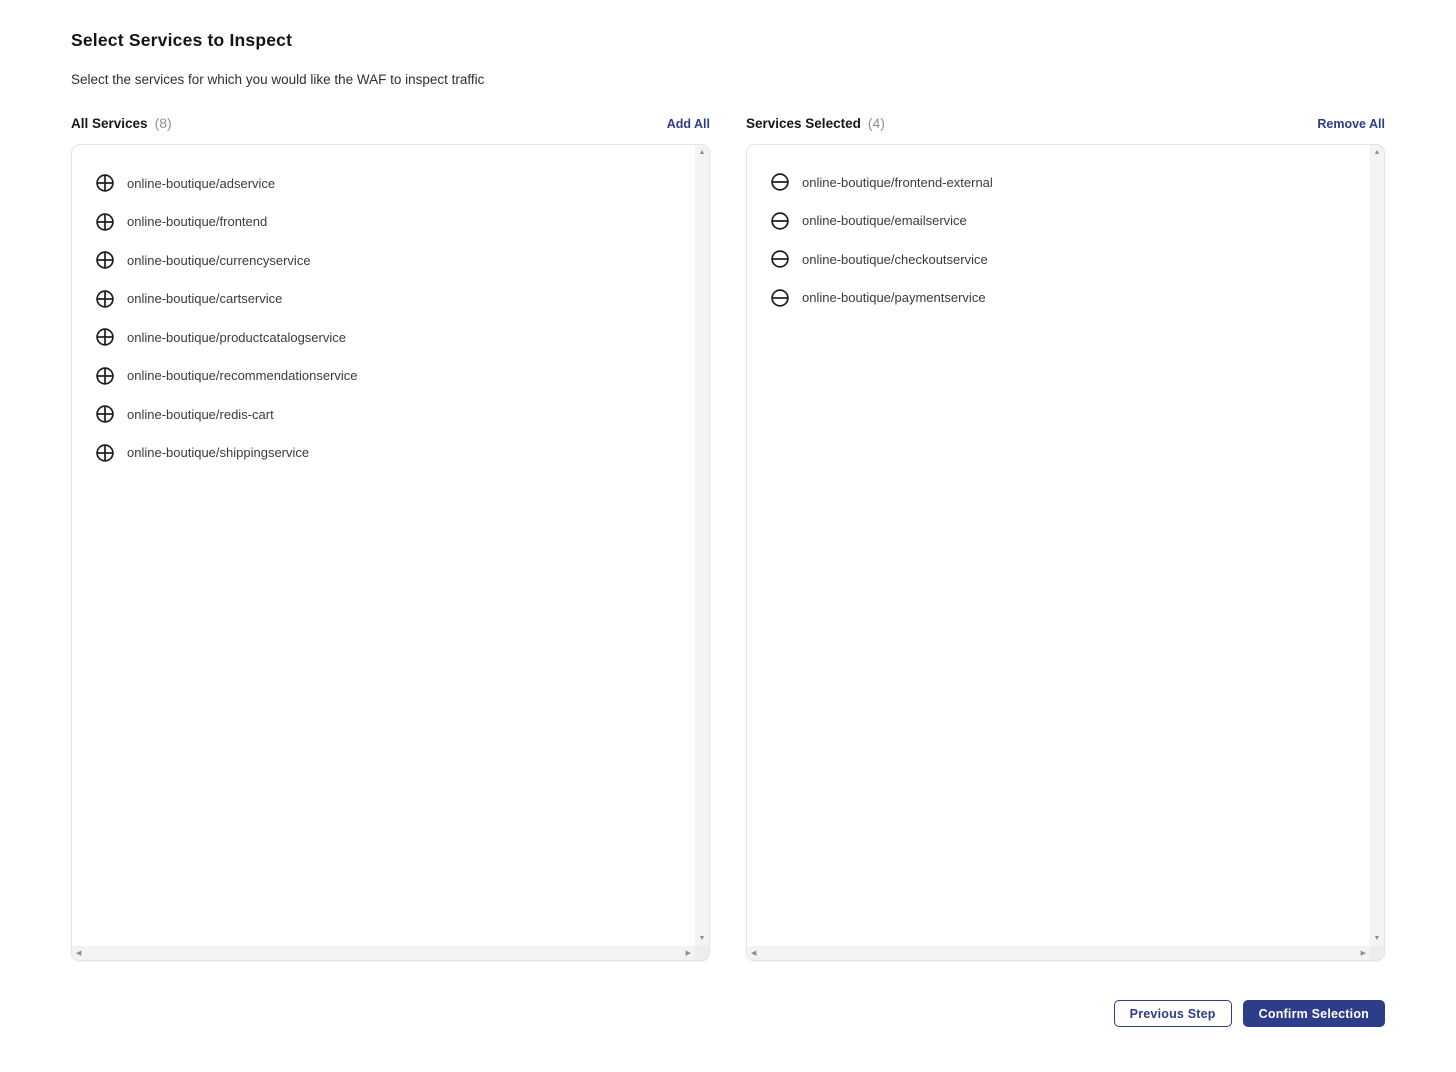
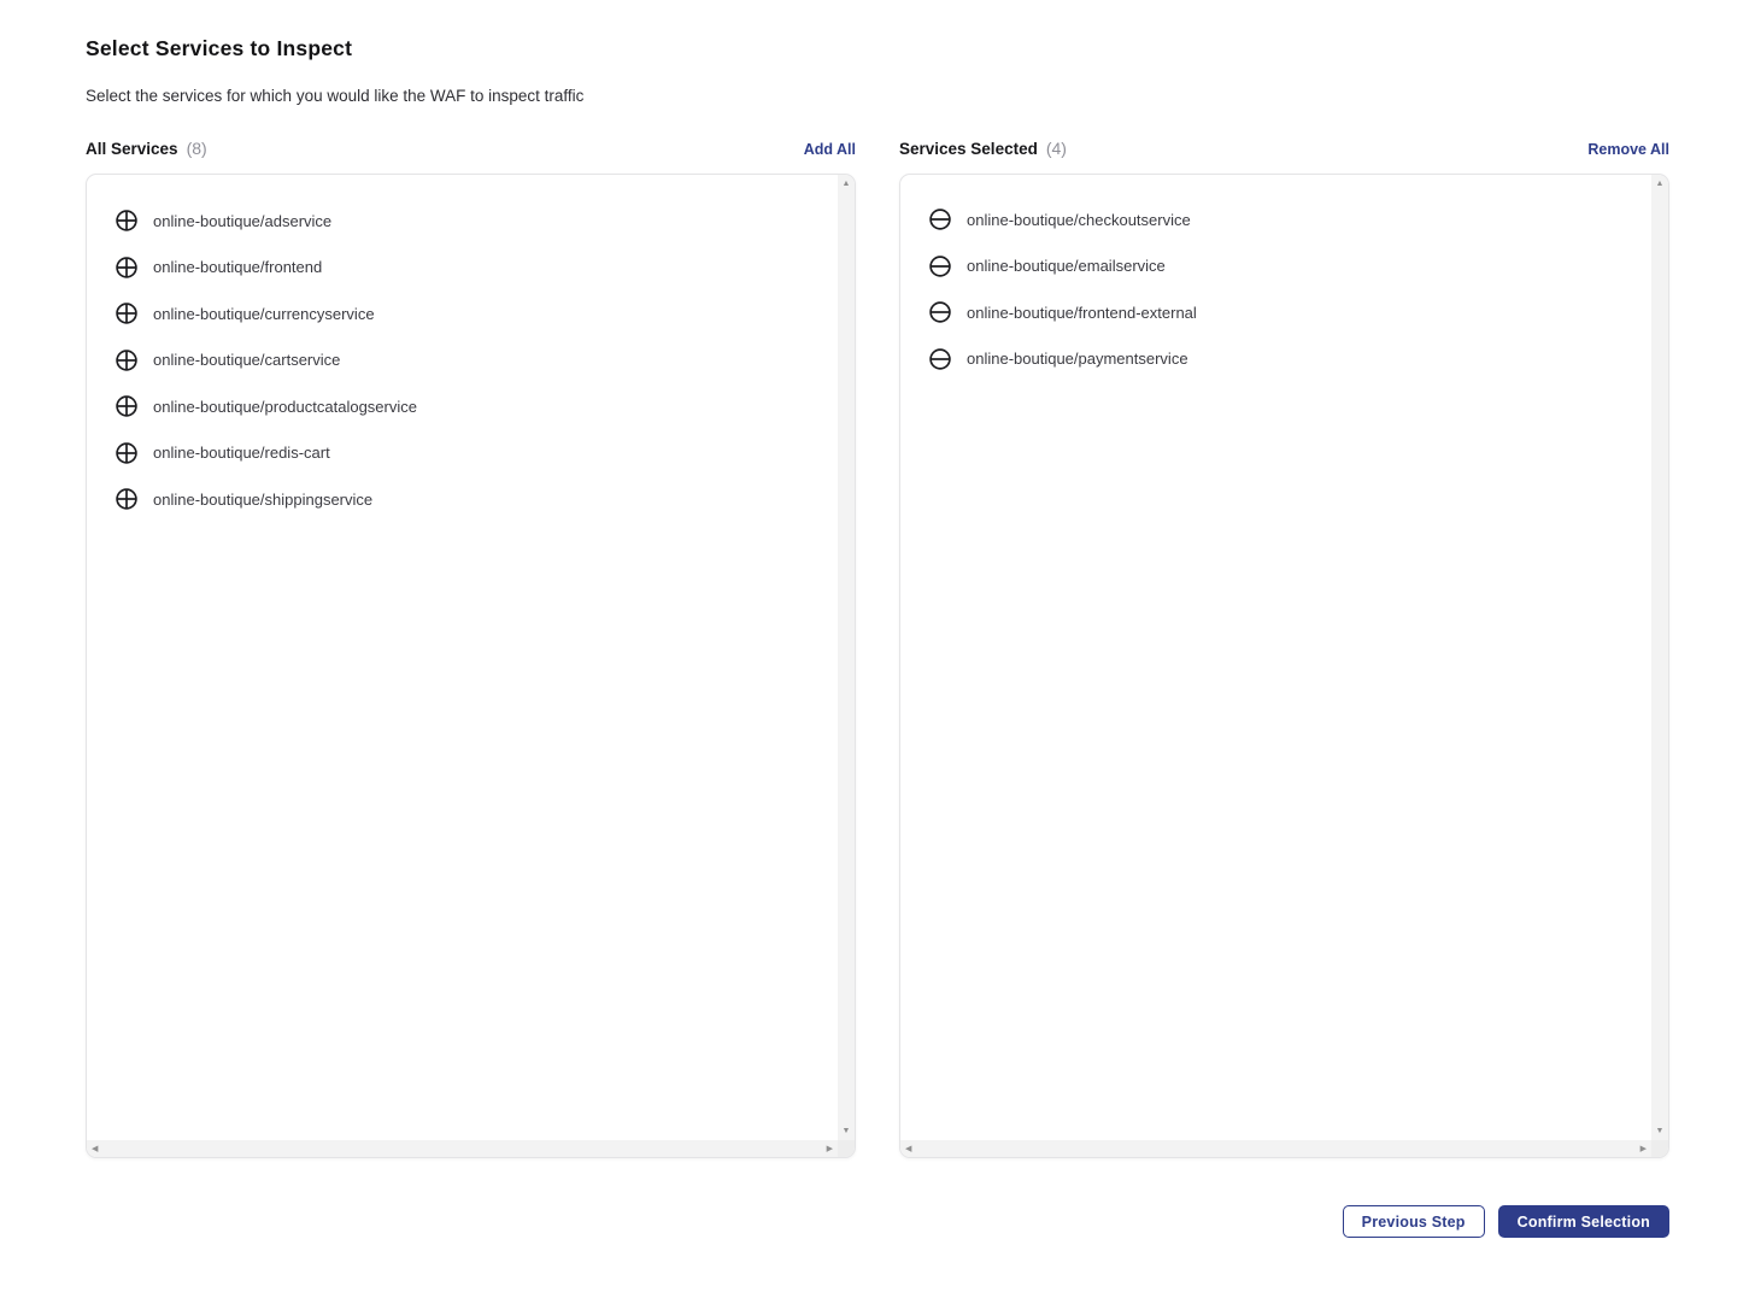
  Select Services to Inspect
  Select the services for which you would like the WAF to inspect traffic
  All Services
  (8)
  Add All
  online-boutique/adservice
  online-boutique/frontend
  online-boutique/currencyservice
  online-boutique/cartservice
  online-boutique/productcatalogservice
- online-boutique/recommendationservice
  online-boutique/redis-cart
  online-boutique/shippingservice
  Services Selected
  (4)
  Remove All
- online-boutique/frontend-external
+ online-boutique/checkoutservice
  online-boutique/emailservice
- online-boutique/checkoutservice
+ online-boutique/frontend-external
  online-boutique/paymentservice
  Previous Step
  Confirm Selection
